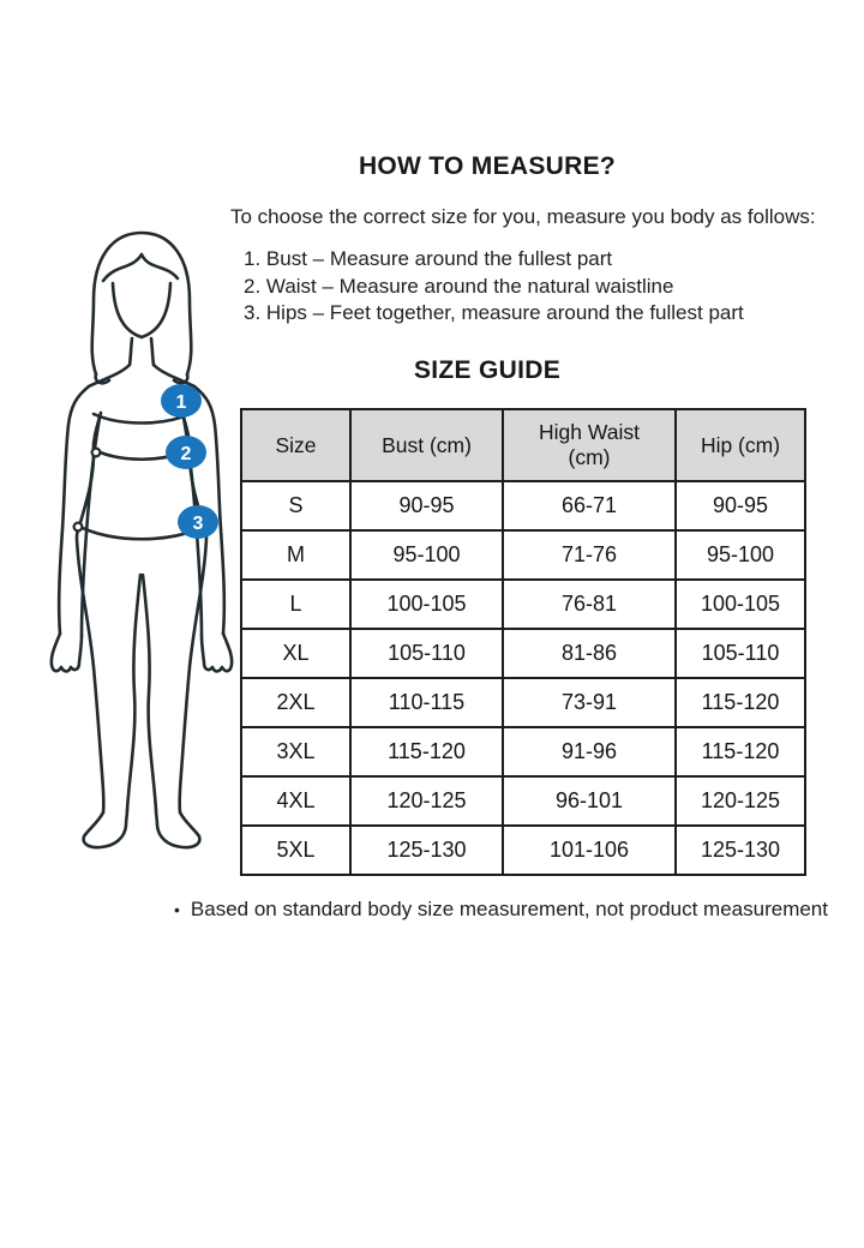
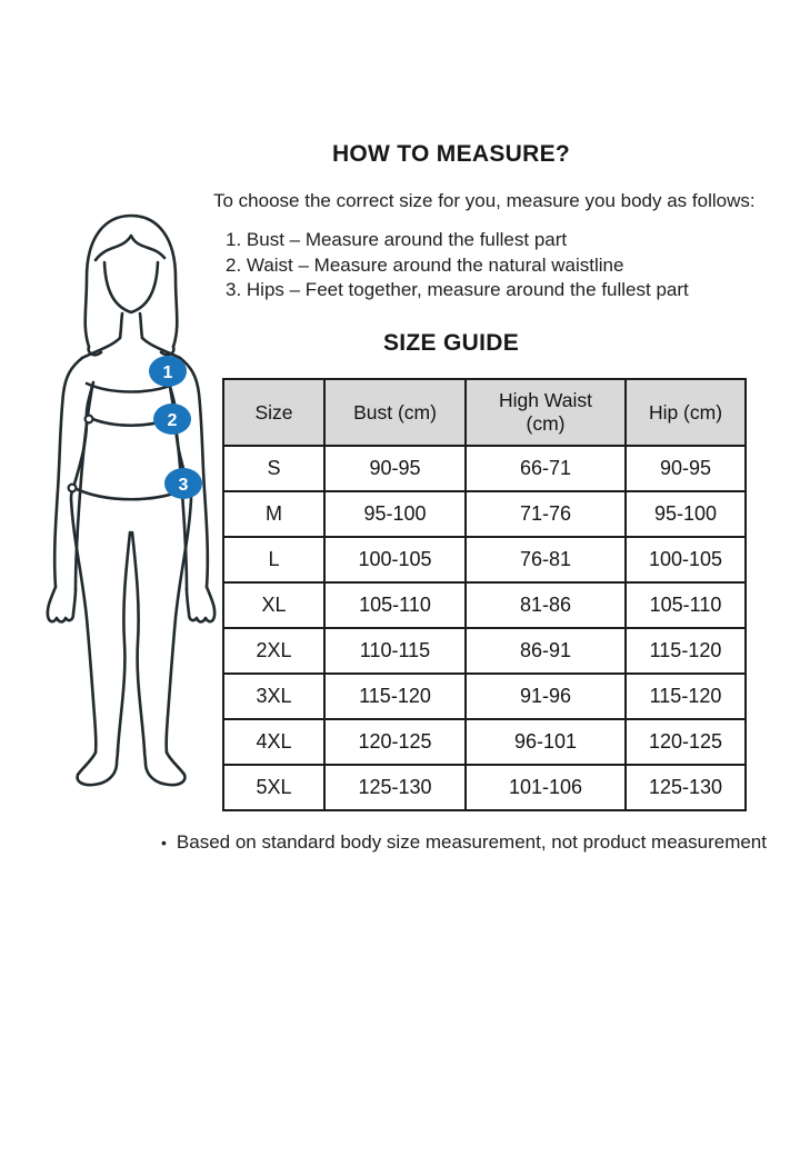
  1
  2
  3
  HOW TO MEASURE?
  To choose the correct size for you, measure you body as follows:
  1. Bust – Measure around the fullest part
  2. Waist – Measure around the natural waistline
  3. Hips – Feet together, measure around the fullest part
  SIZE GUIDE
  Size	Bust (cm)	High Waist (cm)	Hip (cm)
  S	90-95	66-71	90-95
  M	95-100	71-76	95-100
  L	100-105	76-81	100-105
  XL	105-110	81-86	105-110
- 2XL	110-115	73-91	115-120
+ 2XL	110-115	86-91	115-120
  3XL	115-120	91-96	115-120
  4XL	120-125	96-101	120-125
  5XL	125-130	101-106	125-130
  •
  Based on standard body size measurement, not product measurement
